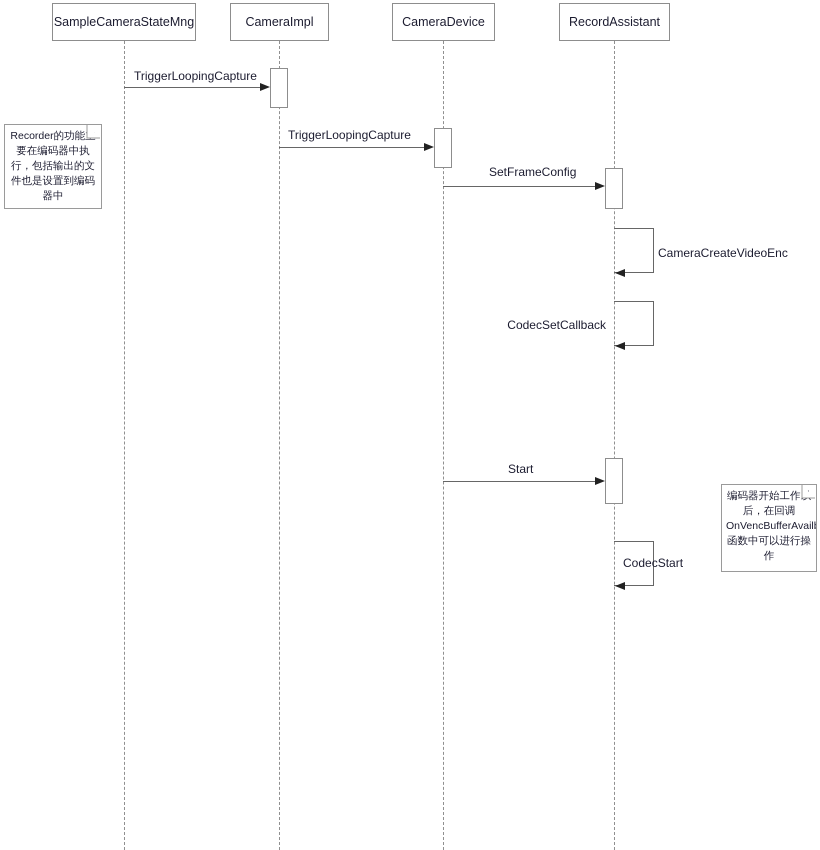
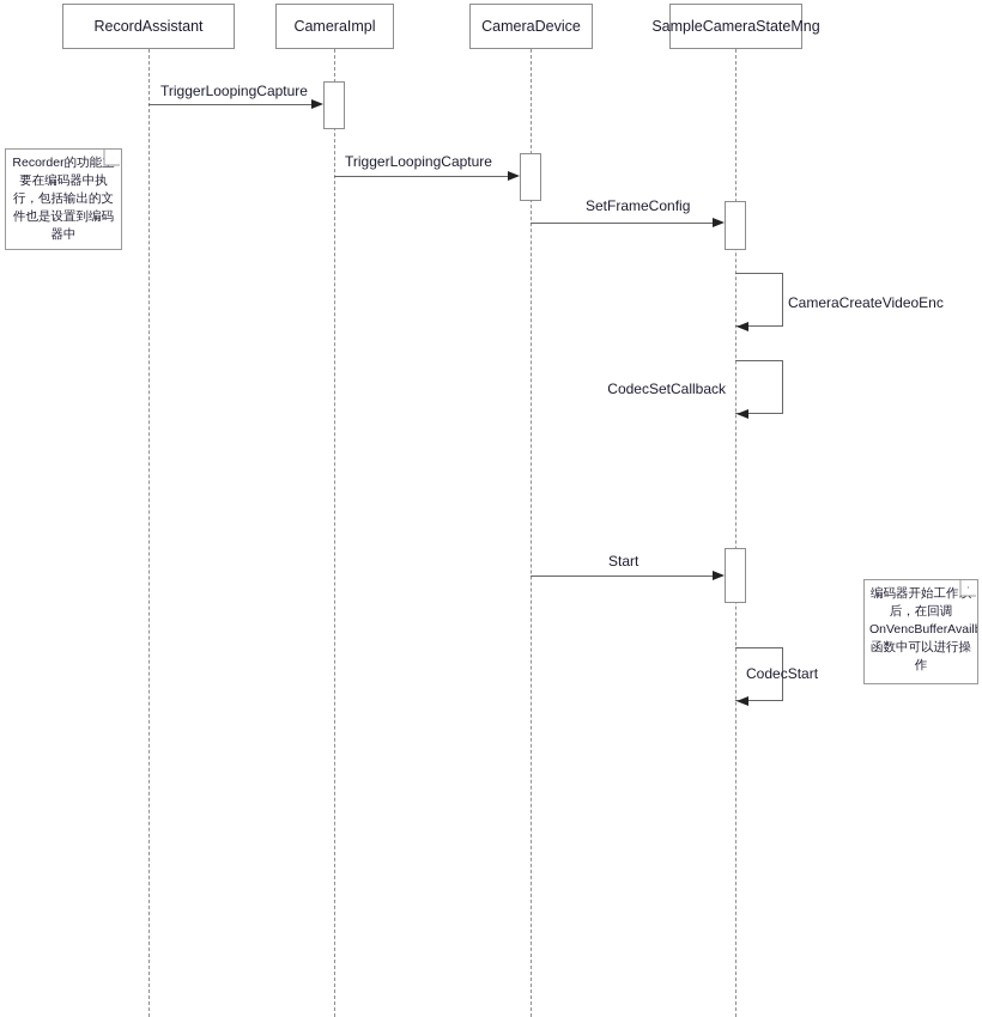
- SampleCameraStateMng
+ RecordAssistant
  CameraImpl
  CameraDevice
- RecordAssistant
+ SampleCameraStateMng
  TriggerLoopingCapture
  TriggerLoopingCapture
  SetFrameConfig
  CameraCreateVideoEnc
  CodecSetCallback
  Start
  CodecStart
  Recorder的功能要在编码器中执行，包括输出的文件也是设置到编码器中
  编码器开始工作后，在回调OnVencBufferAvail函数中可以进行操作
